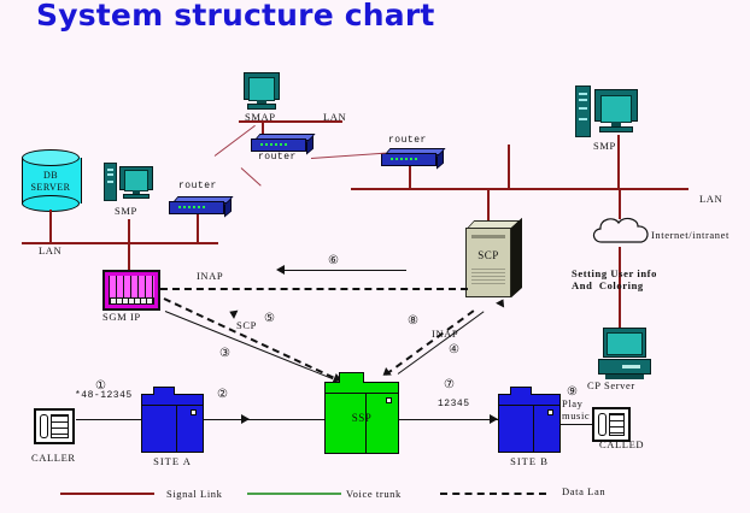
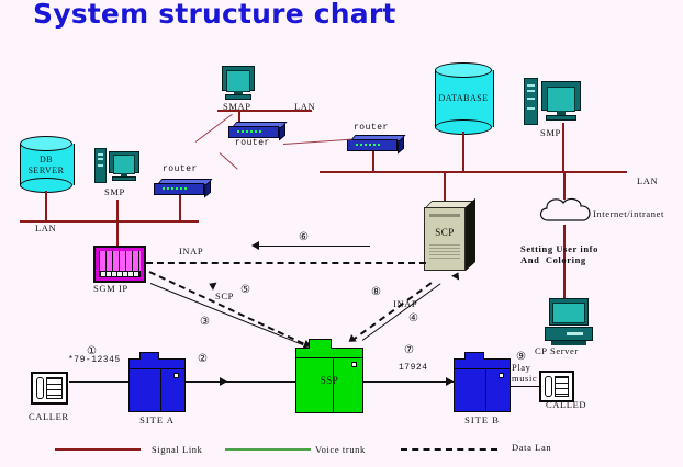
  System structure chart
  LAN
  DB
  SERVER
  SMP
  router
  SMAP
  LAN
  router
  router
  LAN
+ DATABASE
  SMP
  SCP
  Internet/intranet
  Setting User info
  And Coloring
  CP Server
  SGM IP
  INAP
  ⑥
  SCP
  ⑤
  ③
  ②
  ⑧
  INAP
  ④
  CALLER
  ①
- *48-12345
+ *79-12345
  SITE A
  SSP
  ⑦
- 12345
+ 17924
  SITE B
  ⑨
  Play
  music
  CALLED
  Signal Link
  Voice trunk
  Data Lan
